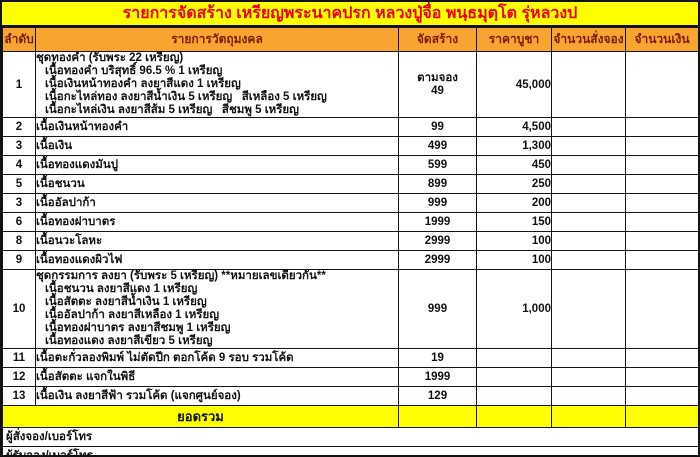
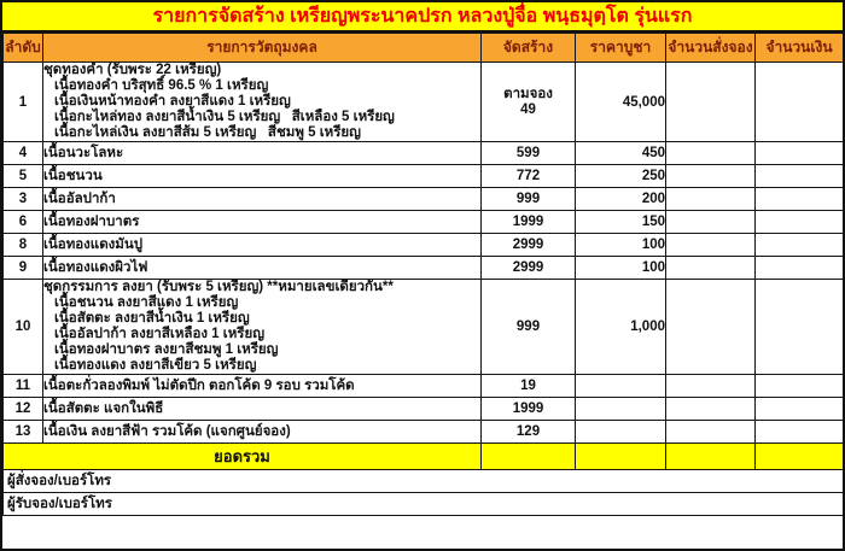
- รายการจัดสร้าง เหรียญพระนาคปรก หลวงปู่จื่อ พนฺธมุตฺโต รุ่หลวงป
+ รายการจัดสร้าง เหรียญพระนาคปรก หลวงปู่จื่อ พนฺธมุตฺโต รุ่นแรก
  ลำดับ	รายการวัตถุมงคล	จัดสร้าง	ราคาบูชา	จำนวนสั่งจอง	จำนวนเงิน
  1	ชุดทองคำ (รับพระ 22 เหรียญ)เนื้อทองคำ บริสุทธิ์ 96.5 % 1 เหรียญเนื้อเงินหน้าทองคำ ลงยาสีแดง 1 เหรียญเนื้อกะไหล่ทอง ลงยาสีน้ำเงิน 5 เหรียญ สีเหลือง 5 เหรียญเนื้อกะไหล่เงิน ลงยาสีส้ม 5 เหรียญ สีชมพู 5 เหรียญ	ตามจอง49	45,000
- 2	เนื้อเงินหน้าทองคำ	99	4,500
- 3	เนื้อเงิน	499	1,300
- 4	เนื้อทองแดงมันปู	599	450
+ 4	เนื้อนวะโลหะ	599	450
- 5	เนื้อชนวน	899	250
+ 5	เนื้อชนวน	772	250
  3	เนื้ออัลปาก้า	999	200
  6	เนื้อทองฝาบาตร	1999	150
- 8	เนื้อนวะโลหะ	2999	100
+ 8	เนื้อทองแดงมันปู	2999	100
  9	เนื้อทองแดงผิวไฟ	2999	100
  10	ชุดกรรมการ ลงยา (รับพระ 5 เหรียญ) **หมายเลขเดียวกัน**เนื้อชนวน ลงยาสีแดง 1 เหรียญเนื้อสัตตะ ลงยาสีน้ำเงิน 1 เหรียญเนื้ออัลปาก้า ลงยาสีเหลือง 1 เหรียญเนื้อทองฝาบาตร ลงยาสีชมพู 1 เหรียญเนื้อทองแดง ลงยาสีเขียว 5 เหรียญ	999	1,000
  11	เนื้อตะกั่วลองพิมพ์ ไม่ตัดปีก ตอกโค้ด 9 รอบ รวมโค้ด	19
  12	เนื้อสัตตะ แจกในพิธี	1999
  13	เนื้อเงิน ลงยาสีฟ้า รวมโค้ด (แจกศูนย์จอง)	129
  ยอดรวม
  ผู้สั่งจอง/เบอร์โทร
  ผู้รับจอง/เบอร์โทร
